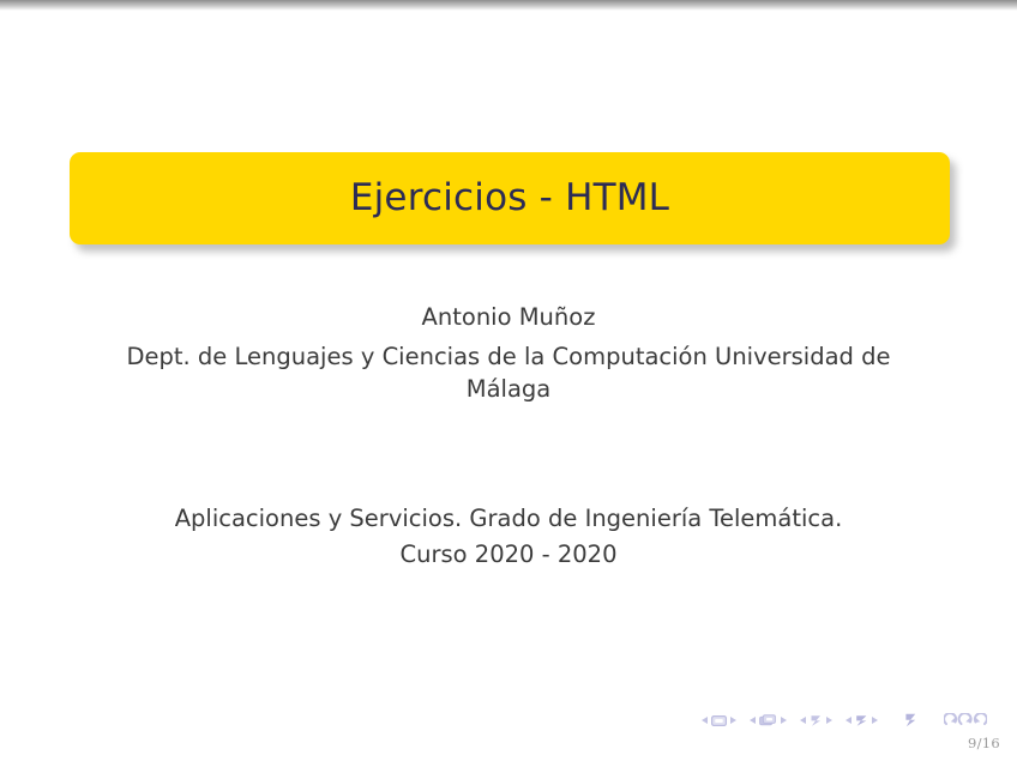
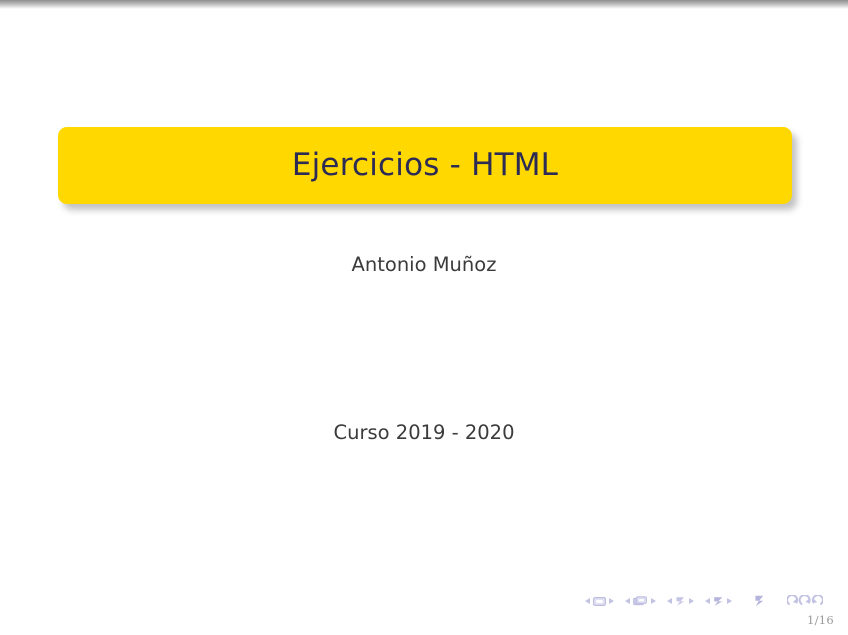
  Ejercicios - HTML
  Antonio Muñoz
- Dept. de Lenguajes y Ciencias de la Computación Universidad de Málaga
- Aplicaciones y Servicios. Grado de Ingeniería Telemática.
- Curso 2020 - 2020
+ Curso 2019 - 2020
- 9/16
+ 1/16
